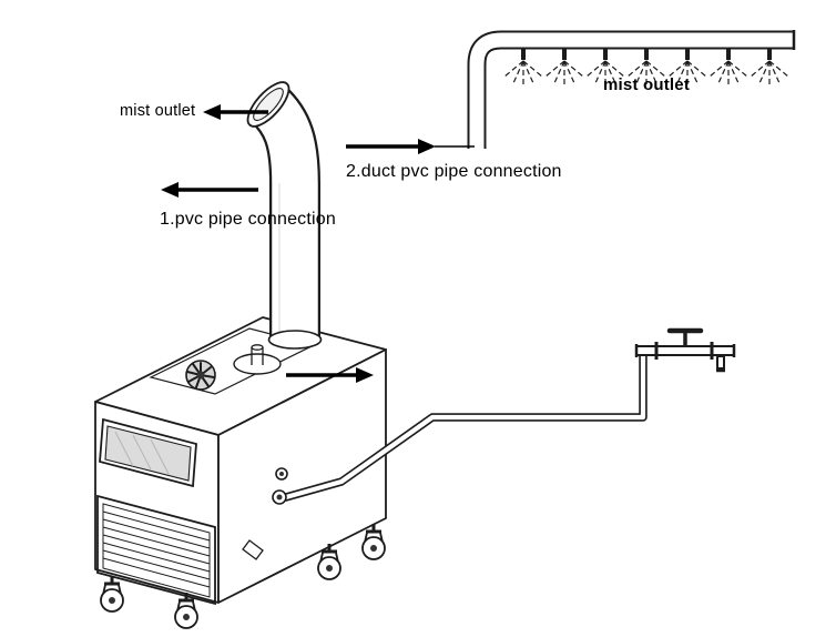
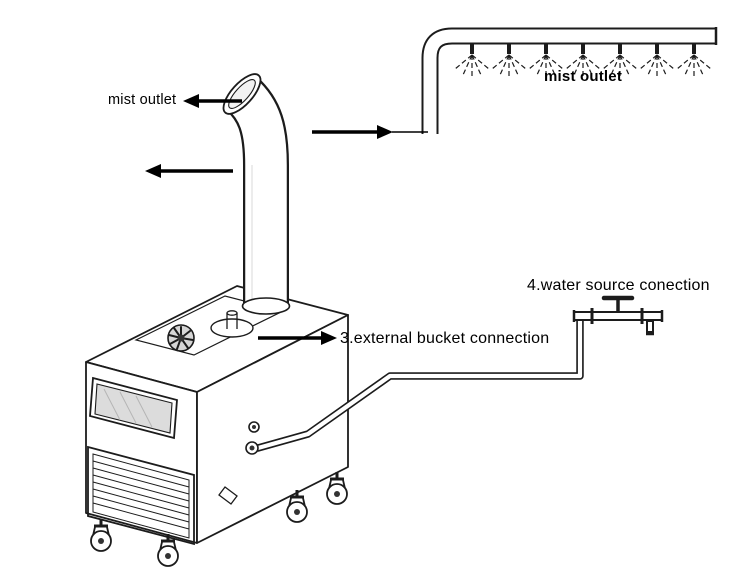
  mist outlet
- 1.pvc pipe connection
- 2.duct pvc pipe connection
  mist outlet
+ 3.external bucket connection
+ 4.water source conection
